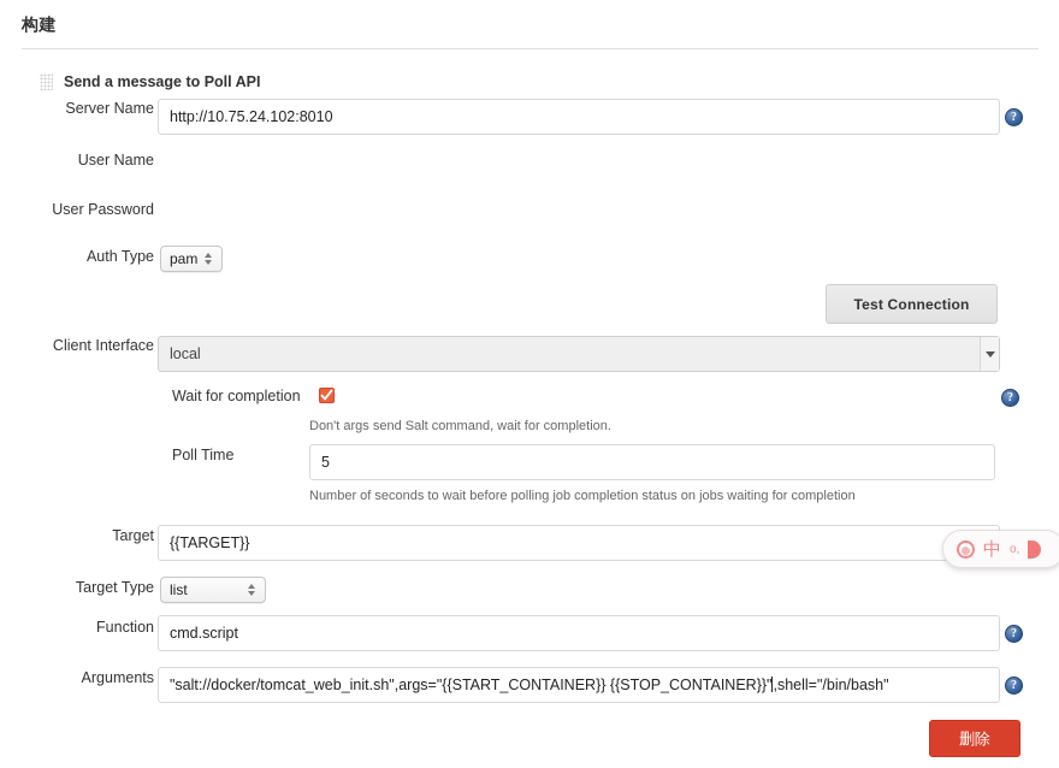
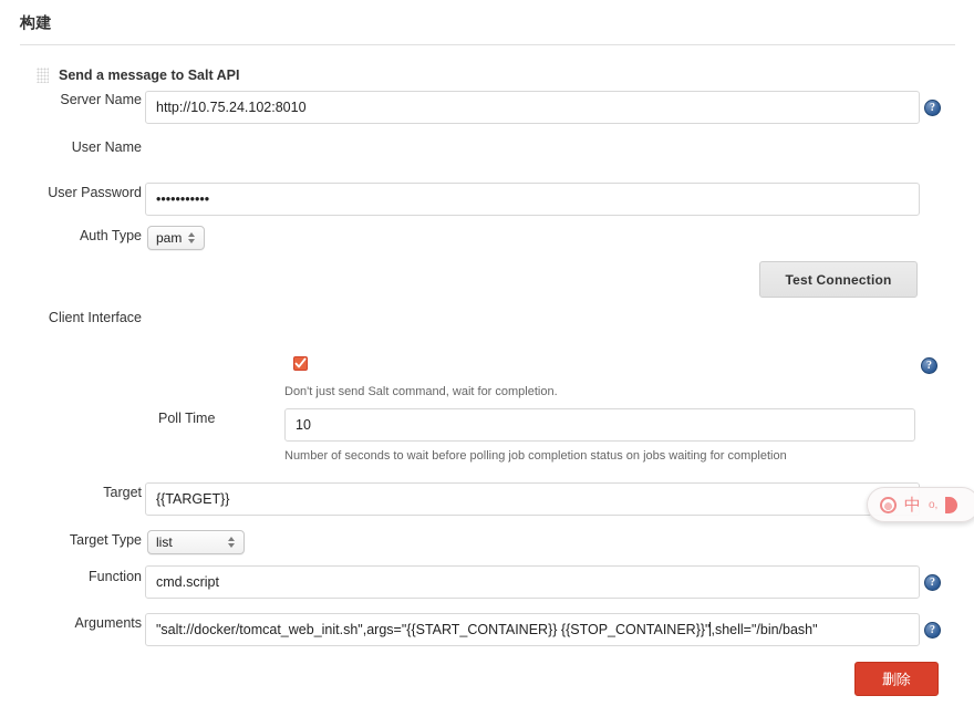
  构建
- Send a message to Poll API
+ Send a message to Salt API
  Server Name
  http://10.75.24.102:8010
  ?
  User Name
  User Password
+ •••••••••••
  Auth Type
  pam
  Test Connection
  Client Interface
- local
- Wait for completion
  ?
- Don't args send Salt command, wait for completion.
+ Don't just send Salt command, wait for completion.
  Poll Time
- 5
+ 10
  Number of seconds to wait before polling job completion status on jobs waiting for completion
  Target
  {{TARGET}}
  Target Type
  list
  Function
  cmd.script
  ?
  Arguments
  "salt://docker/tomcat_web_init.sh",args="{{START_CONTAINER}} {{STOP_CONTAINER}}",shell="/bin/bash"
  ?
  删除
  中
  o,
